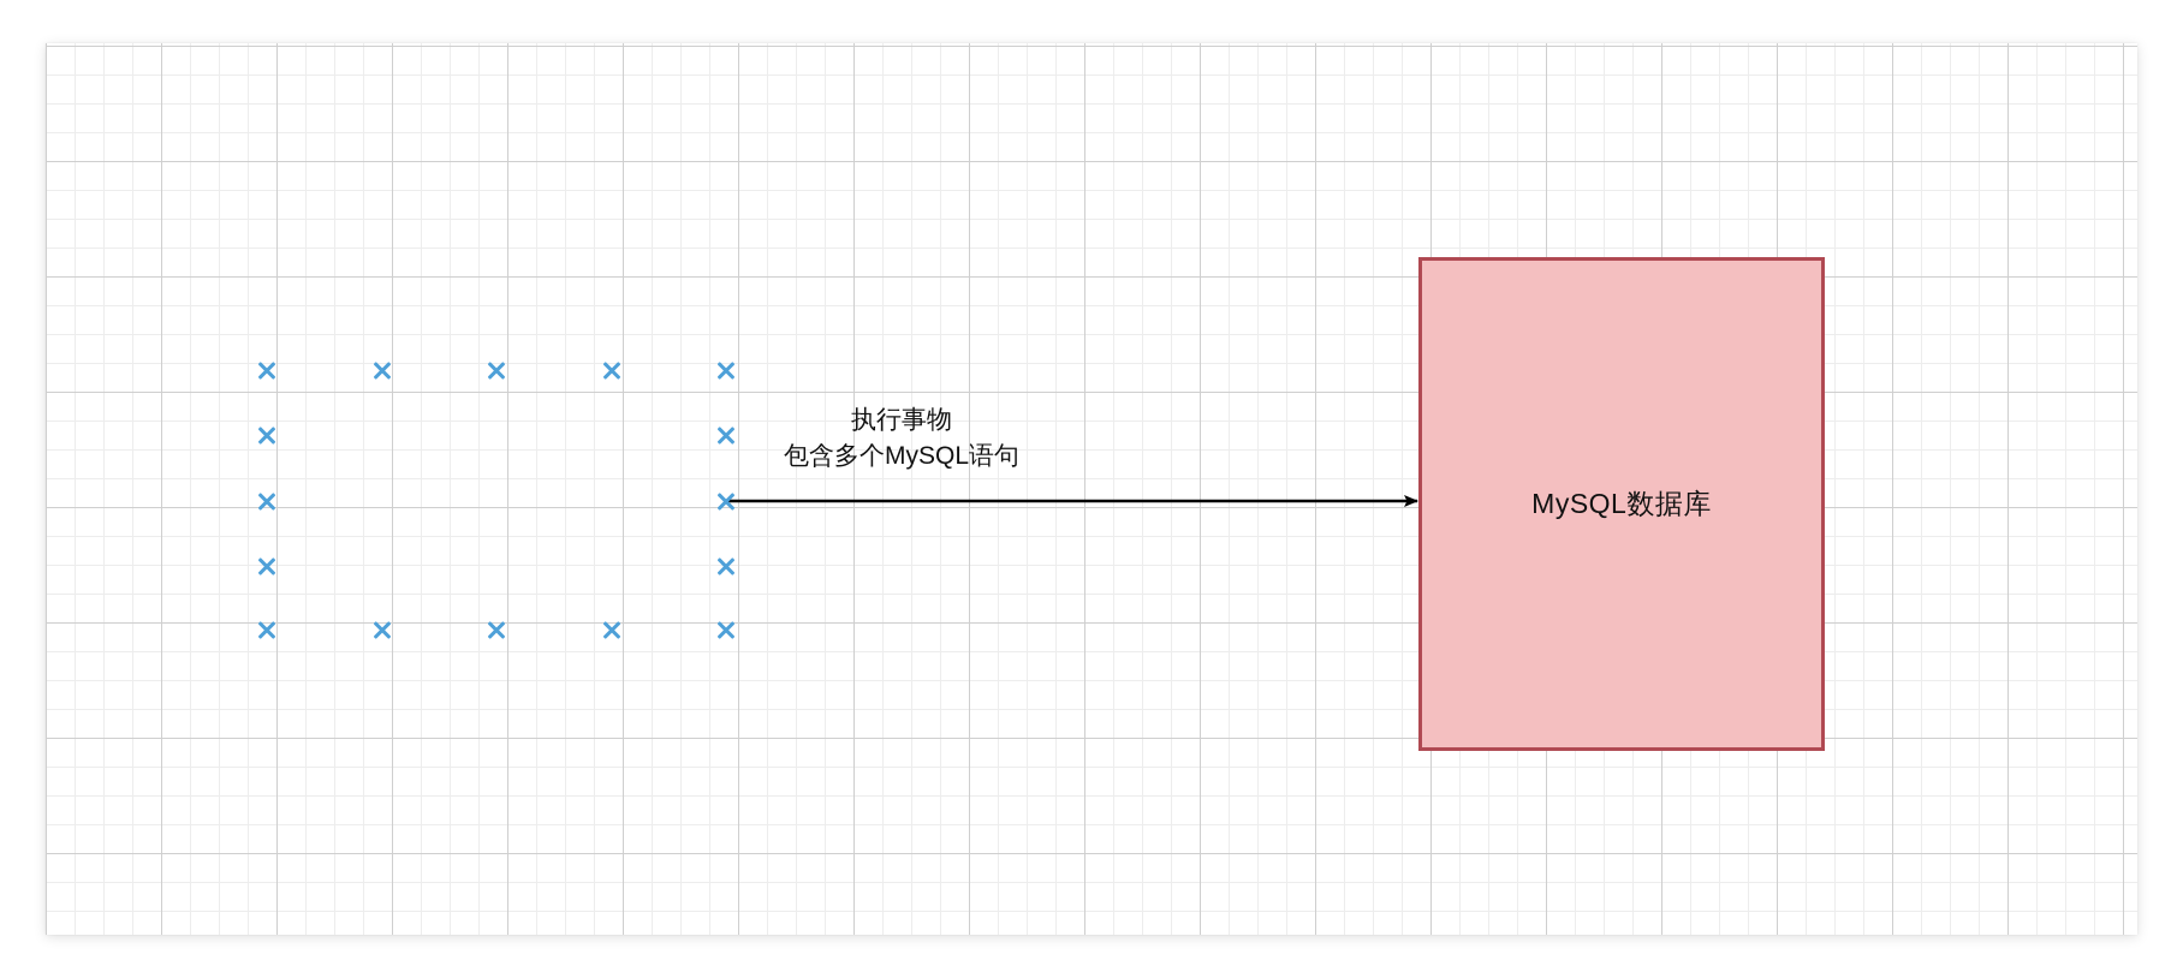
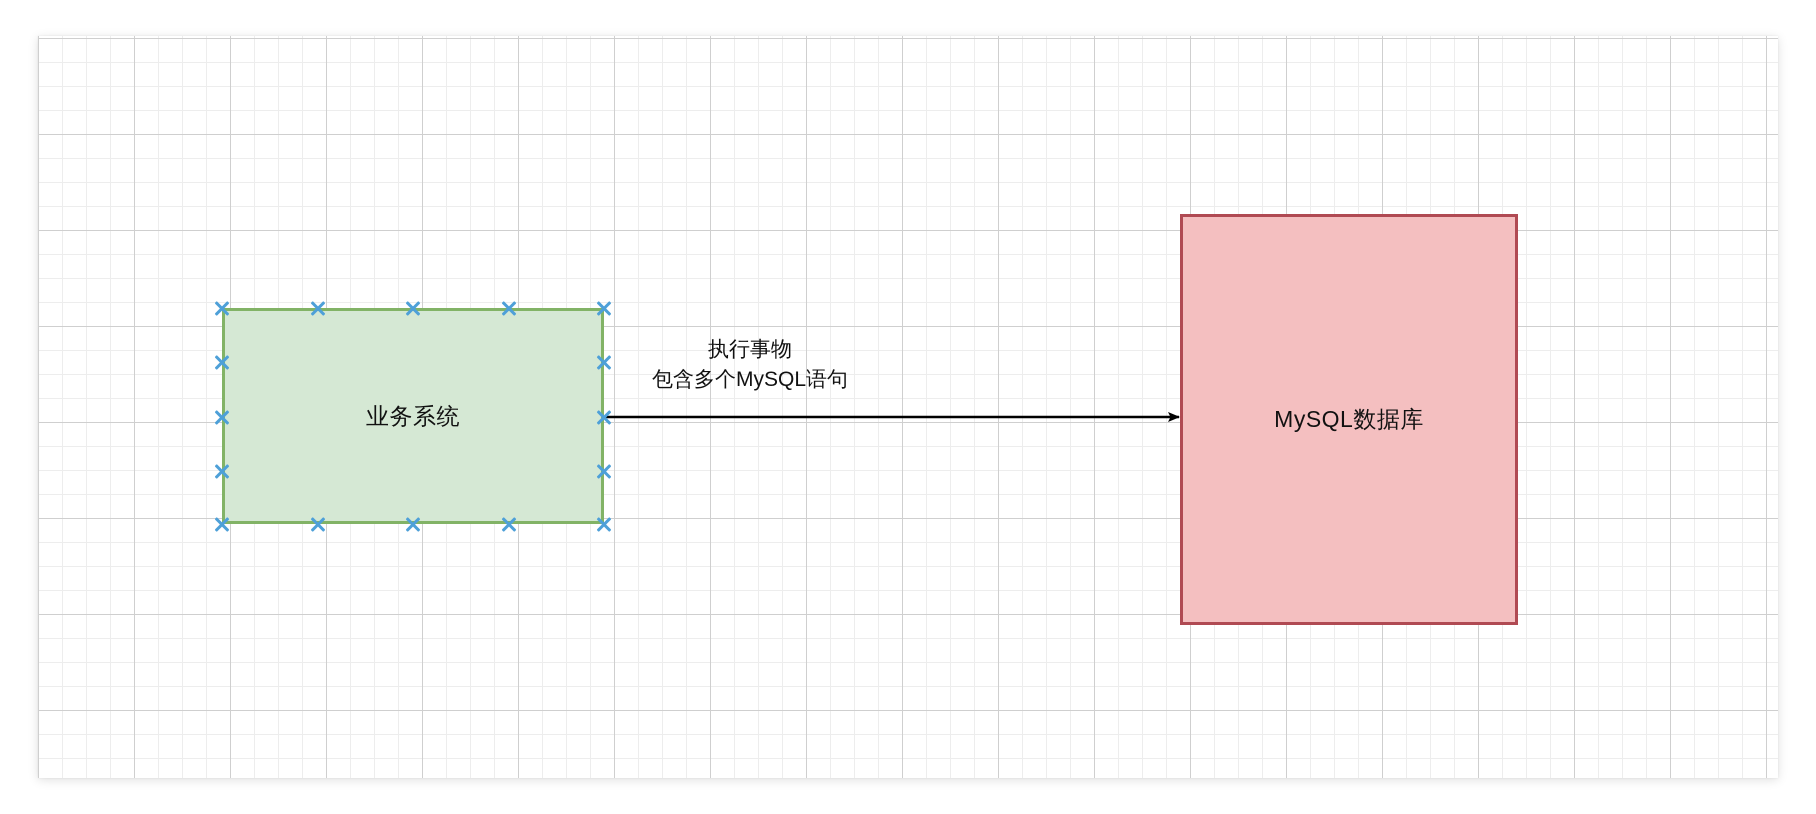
  执行事物
  包含多个MySQL语句
+ 业务系统
  MySQL数据库
